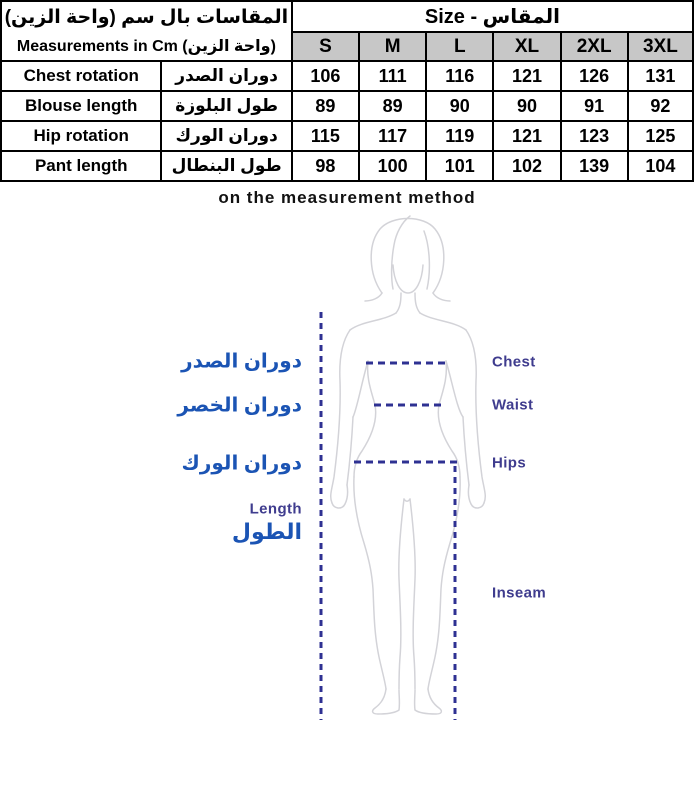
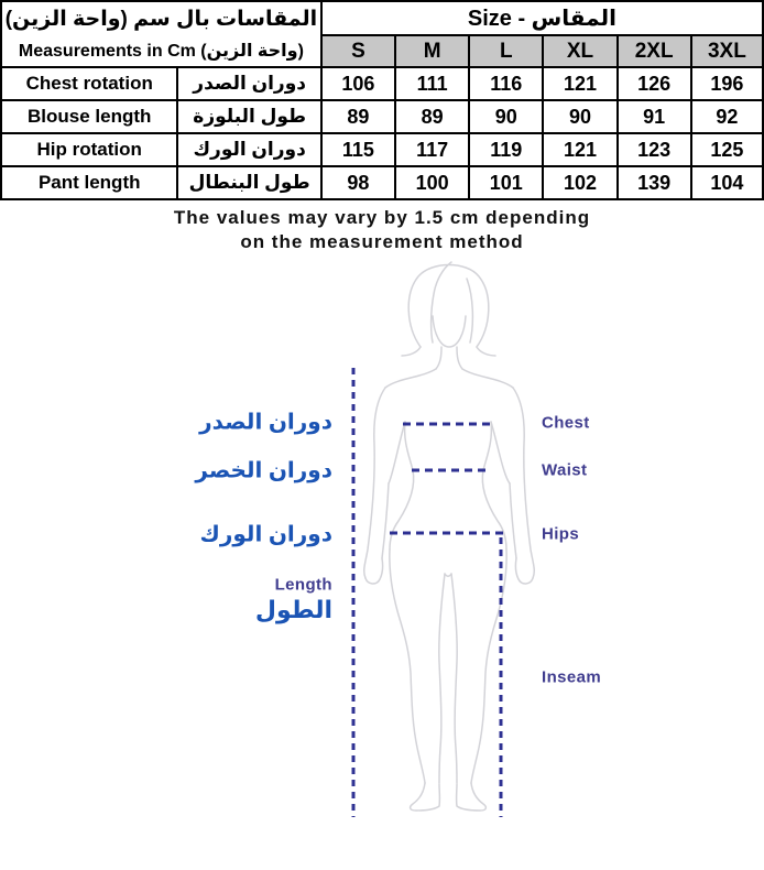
  المقاسات بال سم (واحة الزين) Measurements in Cm (واحة الزين)	Size - المقاس
  S	M	L	XL	2XL	3XL
- Chest rotation	دوران الصدر	106	111	116	121	126	131
+ Chest rotation	دوران الصدر	106	111	116	121	126	196
  Blouse length	طول البلوزة	89	89	90	90	91	92
  Hip rotation	دوران الورك	115	117	119	121	123	125
  Pant length	طول البنطال	98	100	101	102	139	104
+ The values may vary by 1.5 cm depending
  on the measurement method
  دوران الصدر
  دوران الخصر
  دوران الورك
  Length
  الطول
  Chest
  Waist
  Hips
  Inseam
